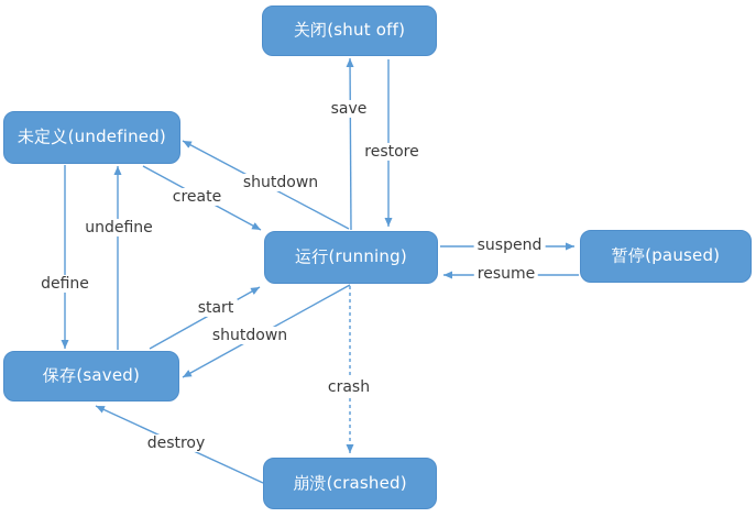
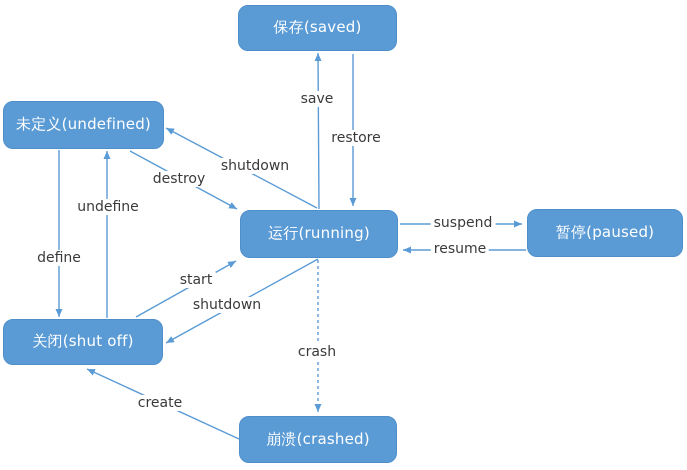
- 关闭(shut off)
+ 保存(saved)
  未定义(undefined)
  运行(running)
  暂停(paused)
- 保存(saved)
+ 关闭(shut off)
  崩溃(crashed)
  save
  restore
- create
+ destroy
  shutdown
  undefine
  define
  start
  shutdown
  crash
- destroy
+ create
  suspend
  resume
